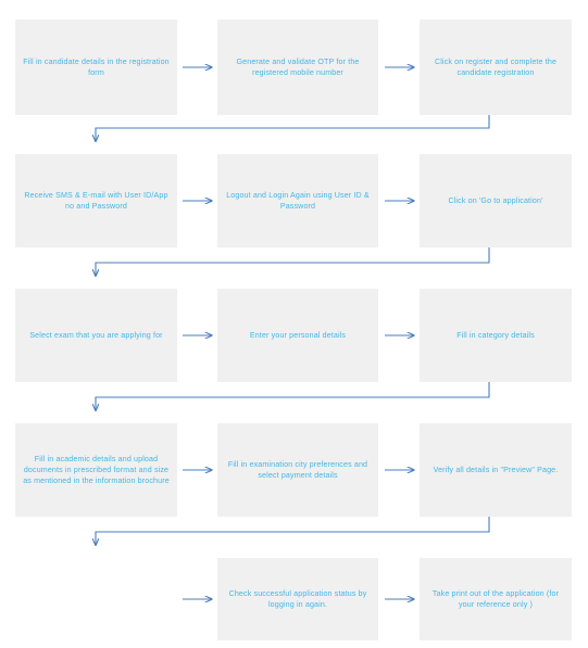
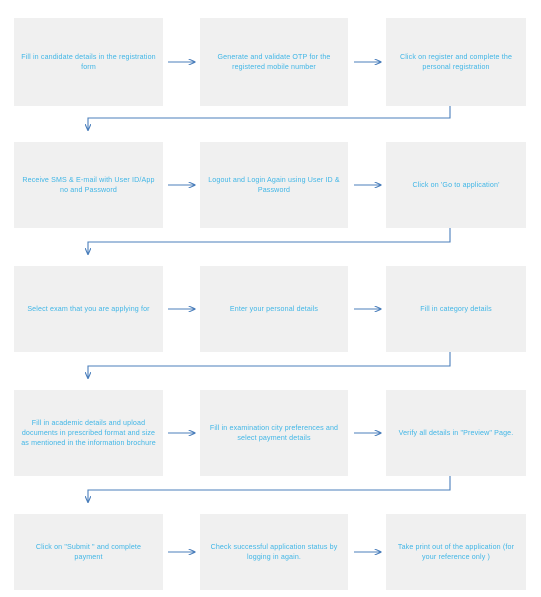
  Fill in candidate details in the registration form
  Generate and validate OTP for the registered mobile number
- Click on register and complete the candidate registration
+ Click on register and complete the personal registration
  Receive SMS & E-mail with User ID/App no and Password
  Logout and Login Again using User ID & Password
  Click on 'Go to application'
  Select exam that you are applying for
  Enter your personal details
  Fill in category details
  Fill in academic details and upload documents in prescribed format and size as mentioned in the information brochure
  Fill in examination city preferences and select payment details
  Verify all details in "Preview" Page.
+ Click on "Submit " and complete payment
  Check successful application status by logging in again.
  Take print out of the application (for your reference only )
